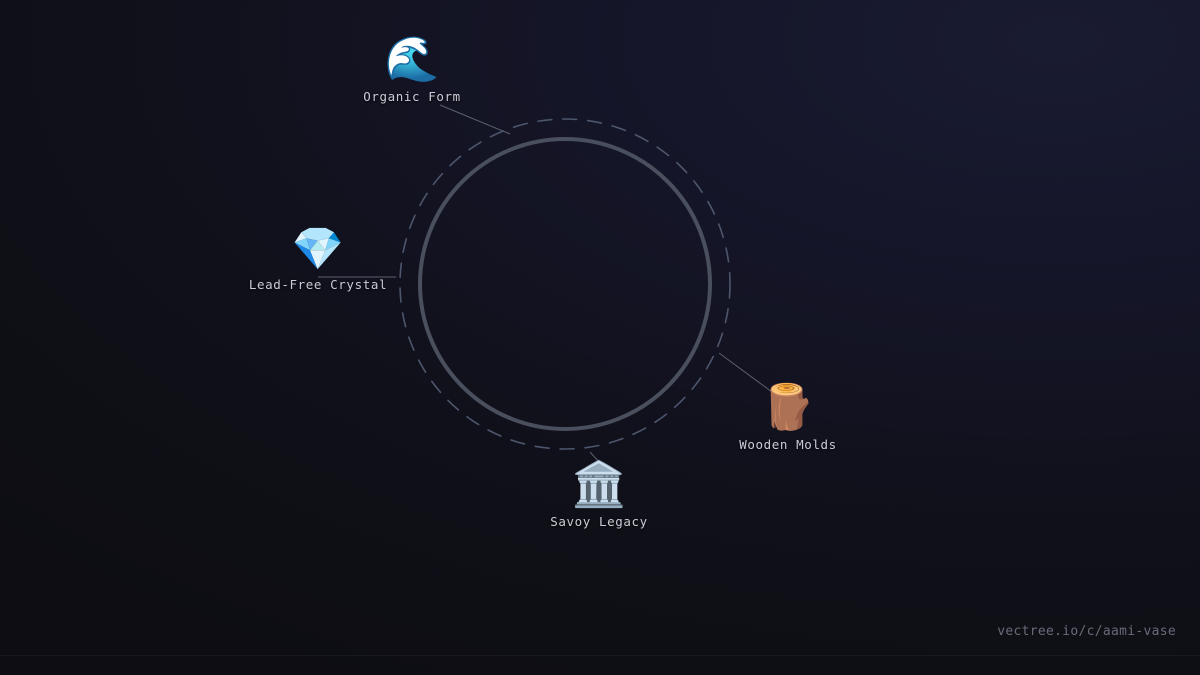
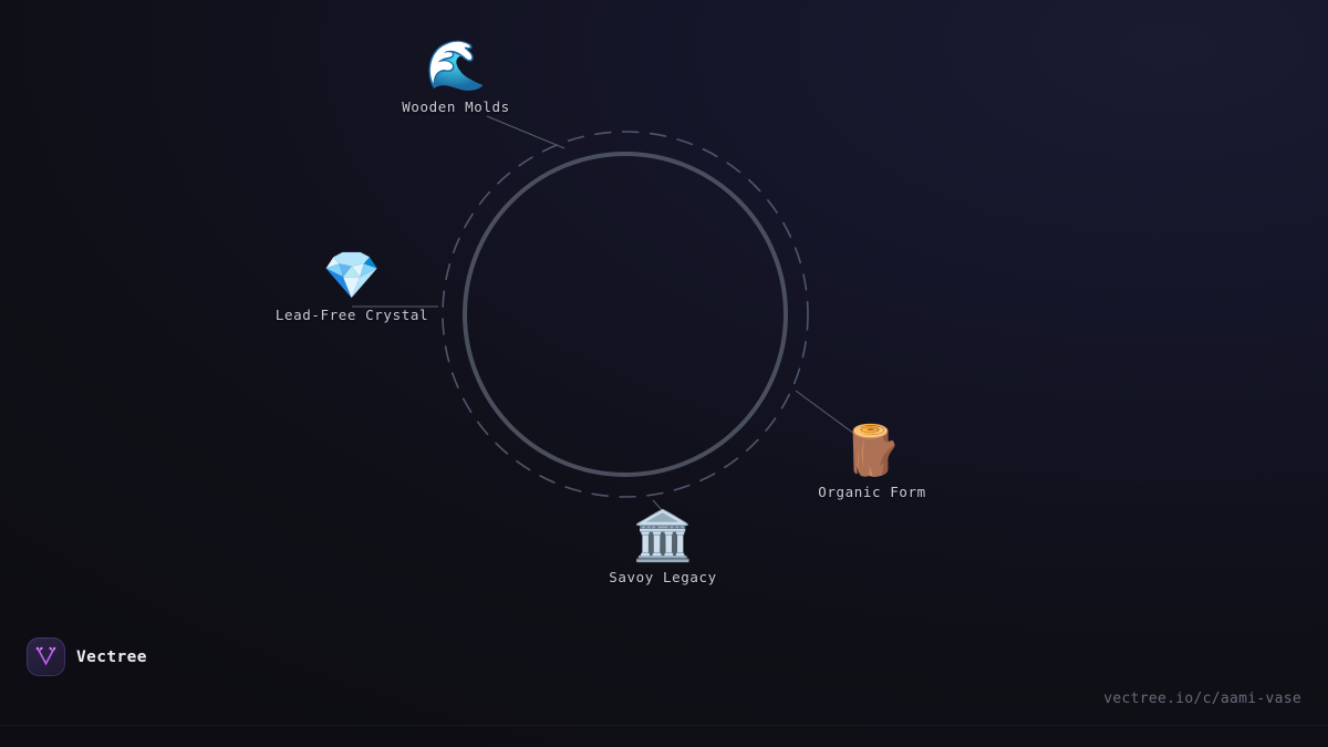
  🌊
- Organic Form
+ Wooden Molds
  💎
  Lead-Free Crystal
  🪵
- Wooden Molds
+ Organic Form
  🏛️
  Savoy Legacy
+ Vectree
  vectree.io/c/aami-vase
